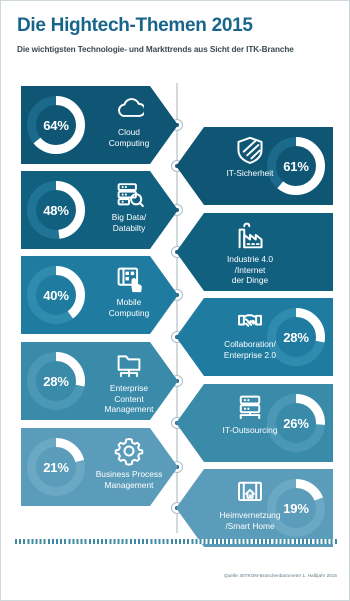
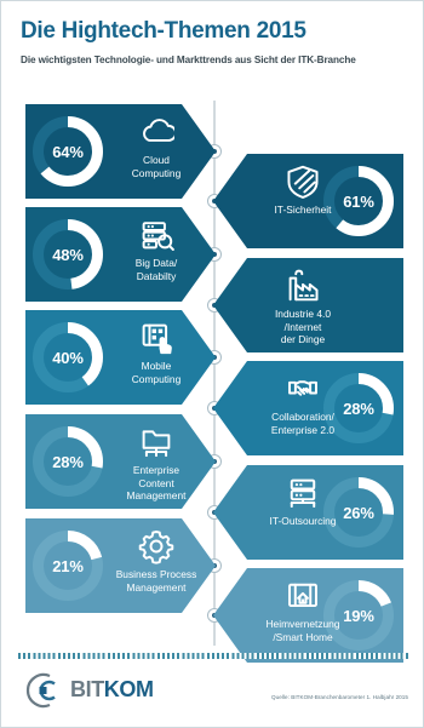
  Die Hightech-Themen 2015
  Die wichtigsten Technologie- und Markttrends aus Sicht der ITK-Branche
  64%
  Cloud
  Computing
  48%
  Big Data/
  Databilty
  40%
  Mobile
  Computing
  28%
  Enterprise
  Content
  Management
  21%
  Business Process
  Management
  61%
  IT-Sicherheit
  Industrie 4.0
  /Internet
  der Dinge
  28%
  Collaboration/
  Enterprise 2.0
  26%
  IT-Outsourcing
  19%
  Heimvernetzung
  /Smart Home
+ BITKOM
